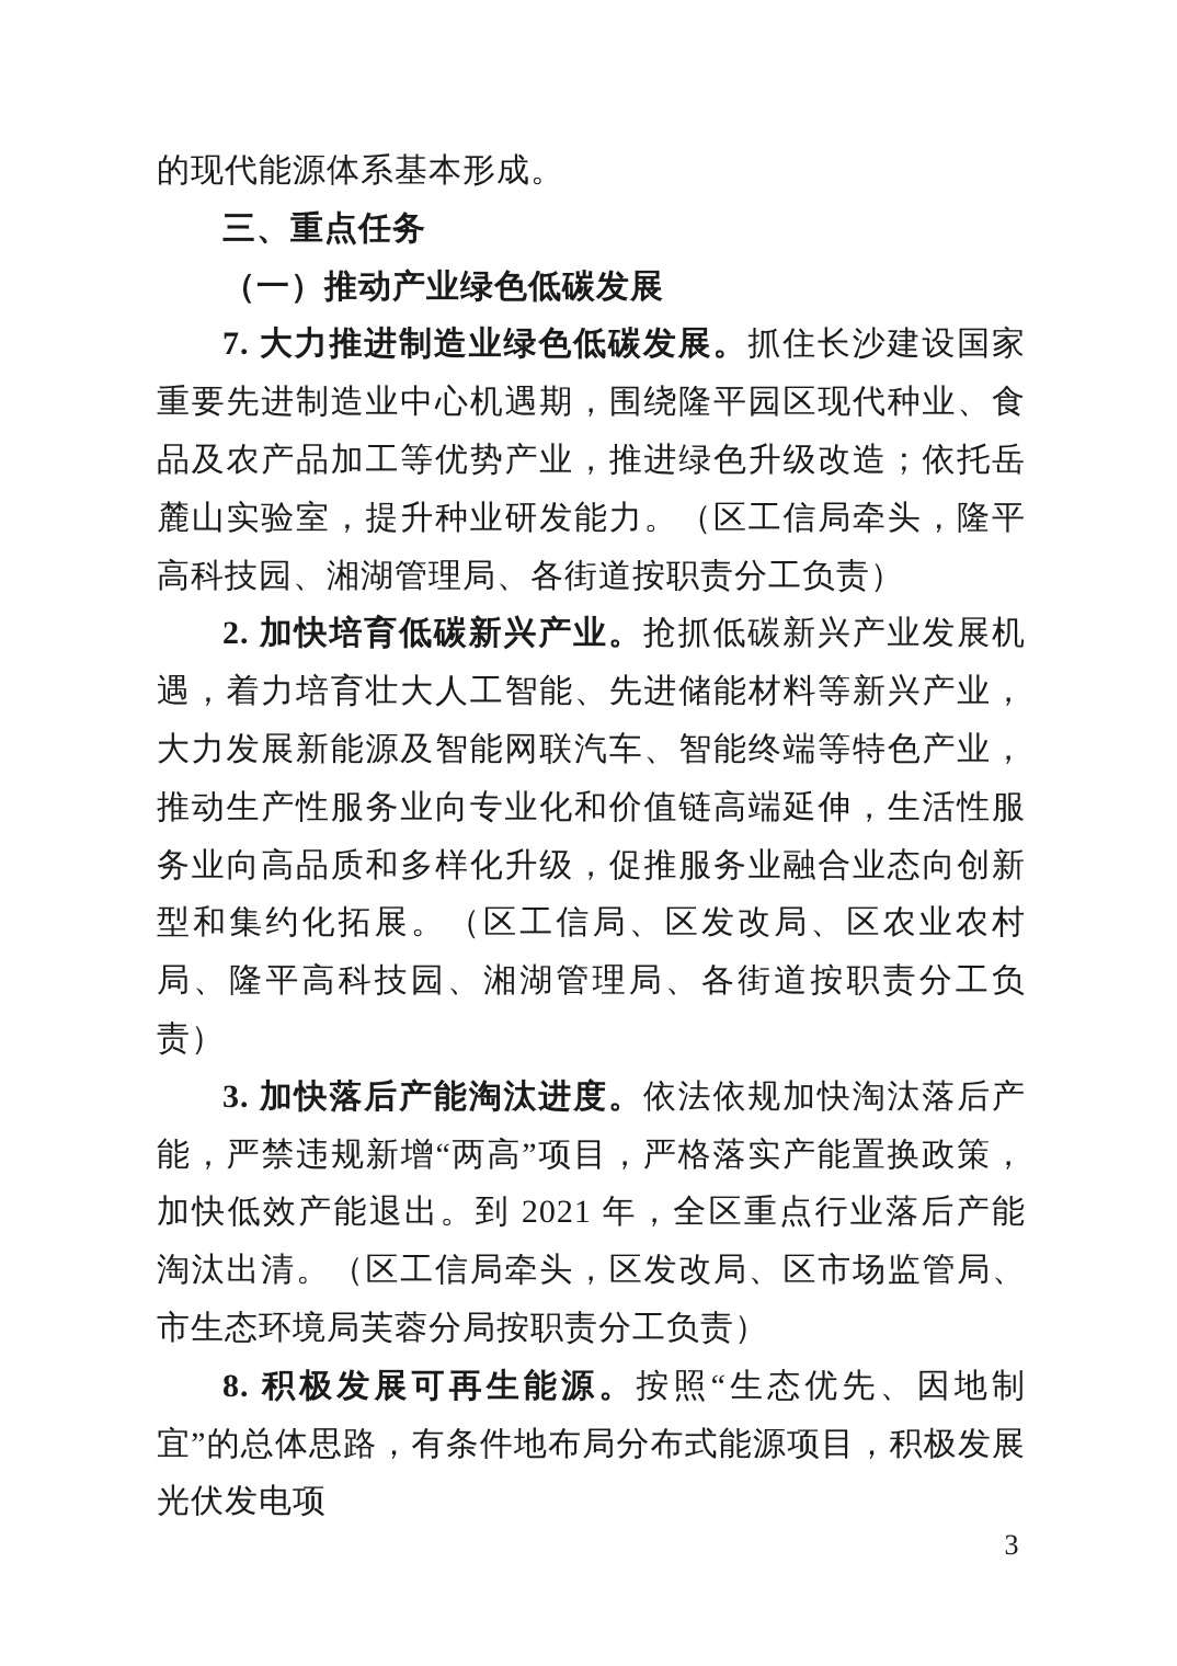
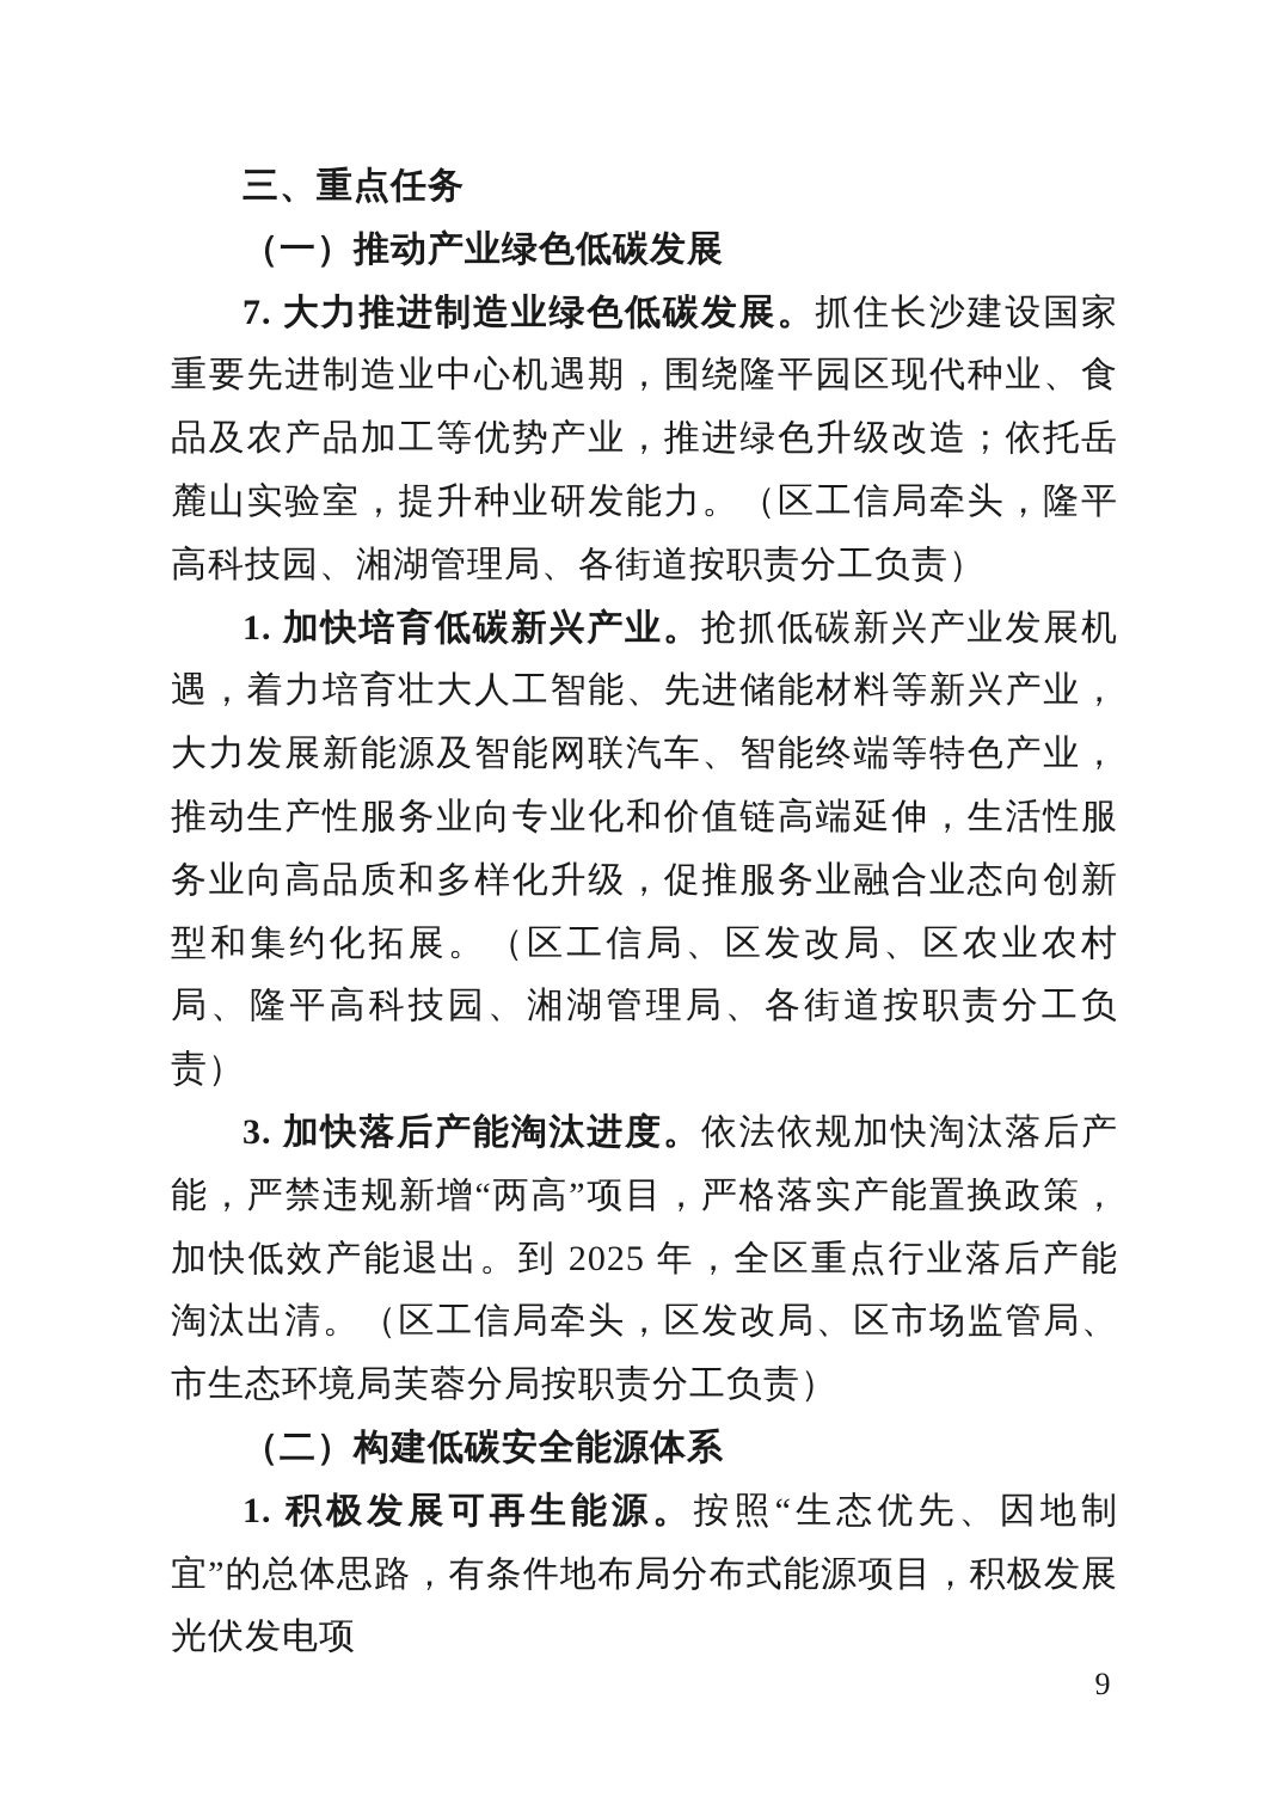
- 的现代能源体系基本形成。
  三、重点任务
  （一）推动产业绿色低碳发展
  7. 大力推进制造业绿色低碳发展。抓住长沙建设国家重要先进制造业中心机遇期，围绕隆平园区现代种业、食品及农产品加工等优势产业，推进绿色升级改造；依托岳麓山实验室，提升种业研发能力。（区工信局牵头，隆平高科技园、湘湖管理局、各街道按职责分工负责）
- 2. 加快培育低碳新兴产业。抢抓低碳新兴产业发展机遇，着力培育壮大人工智能、先进储能材料等新兴产业，大力发展新能源及智能网联汽车、智能终端等特色产业，推动生产性服务业向专业化和价值链高端延伸，生活性服务业向高品质和多样化升级，促推服务业融合业态向创新型和集约化拓展。（区工信局、区发改局、区农业农村局、隆平高科技园、湘湖管理局、各街道按职责分工负责）
+ 1. 加快培育低碳新兴产业。抢抓低碳新兴产业发展机遇，着力培育壮大人工智能、先进储能材料等新兴产业，大力发展新能源及智能网联汽车、智能终端等特色产业，推动生产性服务业向专业化和价值链高端延伸，生活性服务业向高品质和多样化升级，促推服务业融合业态向创新型和集约化拓展。（区工信局、区发改局、区农业农村局、隆平高科技园、湘湖管理局、各街道按职责分工负责）
- 3. 加快落后产能淘汰进度。依法依规加快淘汰落后产能，严禁违规新增“两高”项目，严格落实产能置换政策，加快低效产能退出。到 2021 年，全区重点行业落后产能淘汰出清。（区工信局牵头，区发改局、区市场监管局、市生态环境局芙蓉分局按职责分工负责）
+ 3. 加快落后产能淘汰进度。依法依规加快淘汰落后产能，严禁违规新增“两高”项目，严格落实产能置换政策，加快低效产能退出。到 2025 年，全区重点行业落后产能淘汰出清。（区工信局牵头，区发改局、区市场监管局、市生态环境局芙蓉分局按职责分工负责）
+ （二）构建低碳安全能源体系
- 8. 积极发展可再生能源。按照“生态优先、因地制宜”的总体思路，有条件地布局分布式能源项目，积极发展光伏发电项
+ 1. 积极发展可再生能源。按照“生态优先、因地制宜”的总体思路，有条件地布局分布式能源项目，积极发展光伏发电项
- 3
+ 9
